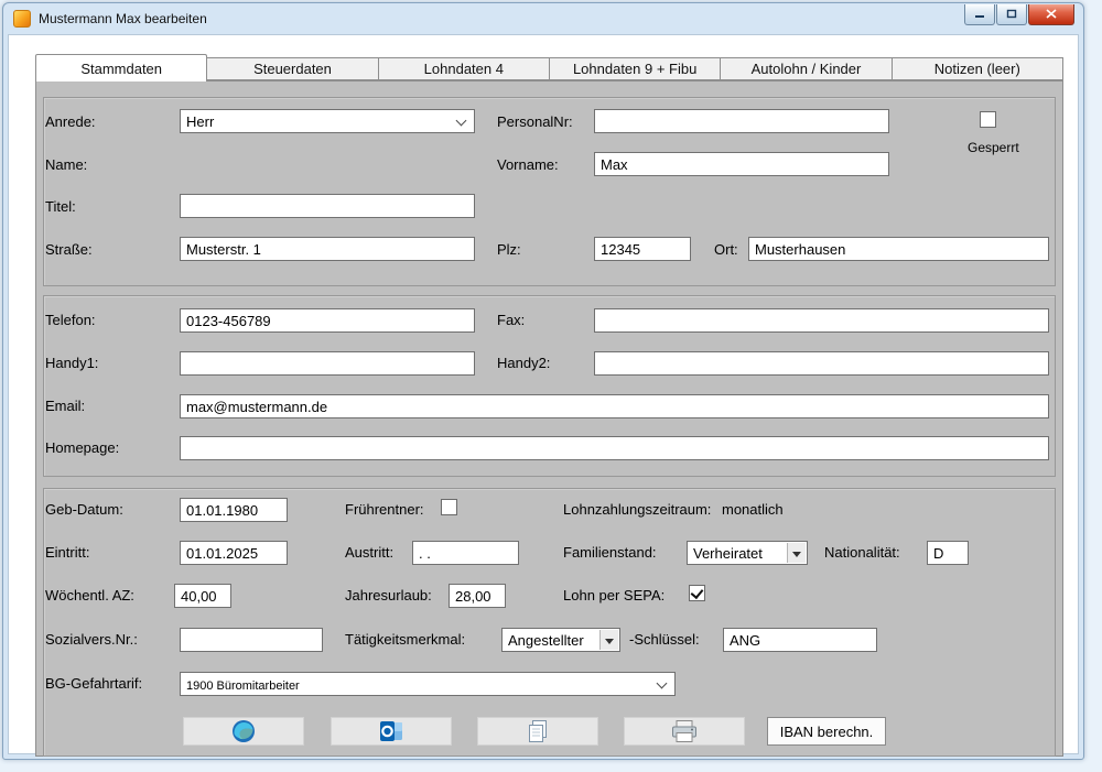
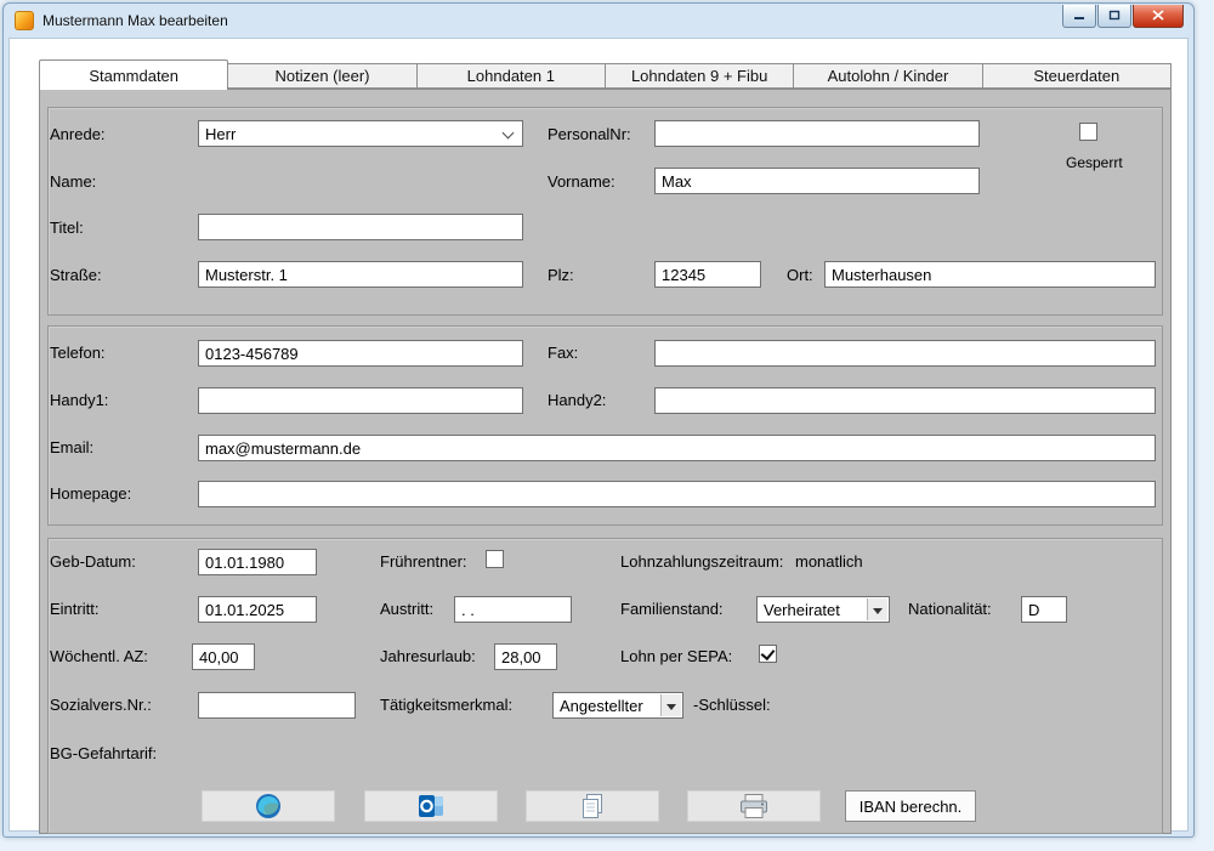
  Mustermann Max bearbeiten
  Stammdaten
- Steuerdaten
+ Notizen (leer)
- Lohndaten 4
+ Lohndaten 1
  Lohndaten 9 + Fibu
  Autolohn / Kinder
- Notizen (leer)
+ Steuerdaten
  Anrede:
  Herr
  PersonalNr:
  Gesperrt
  Name:
  Vorname:
  Max
  Titel:
  Straße:
  Musterstr. 1
  Plz:
  12345
  Ort:
  Musterhausen
  Telefon:
  0123-456789
  Fax:
  Handy1:
  Handy2:
  Email:
  max@mustermann.de
  Homepage:
  Geb-Datum:
  01.01.1980
  Frührentner:
  Lohnzahlungszeitraum:
  monatlich
  Eintritt:
  01.01.2025
  Austritt:
  . .
  Familienstand:
  Verheiratet
  Nationalität:
  D
  Wöchentl. AZ:
  40,00
  Jahresurlaub:
  28,00
  Lohn per SEPA:
  Sozialvers.Nr.:
  Tätigkeitsmerkmal:
  Angestellter
  -Schlüssel:
- ANG
  BG-Gefahrtarif:
- 1900 Büromitarbeiter
  IBAN berechn.
